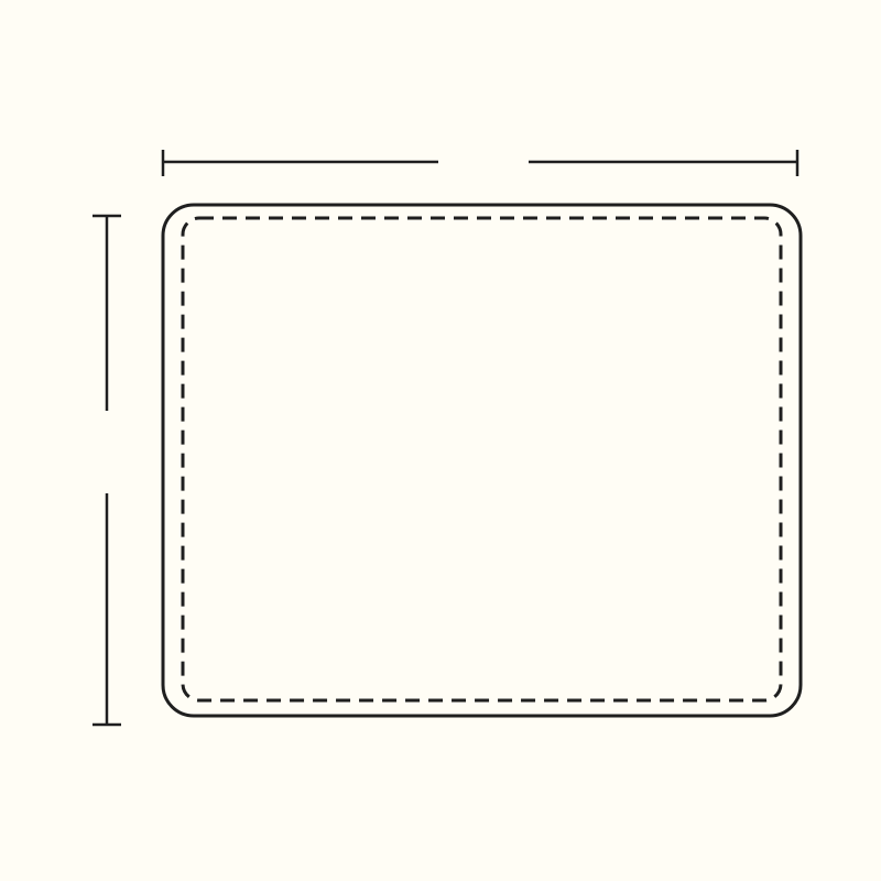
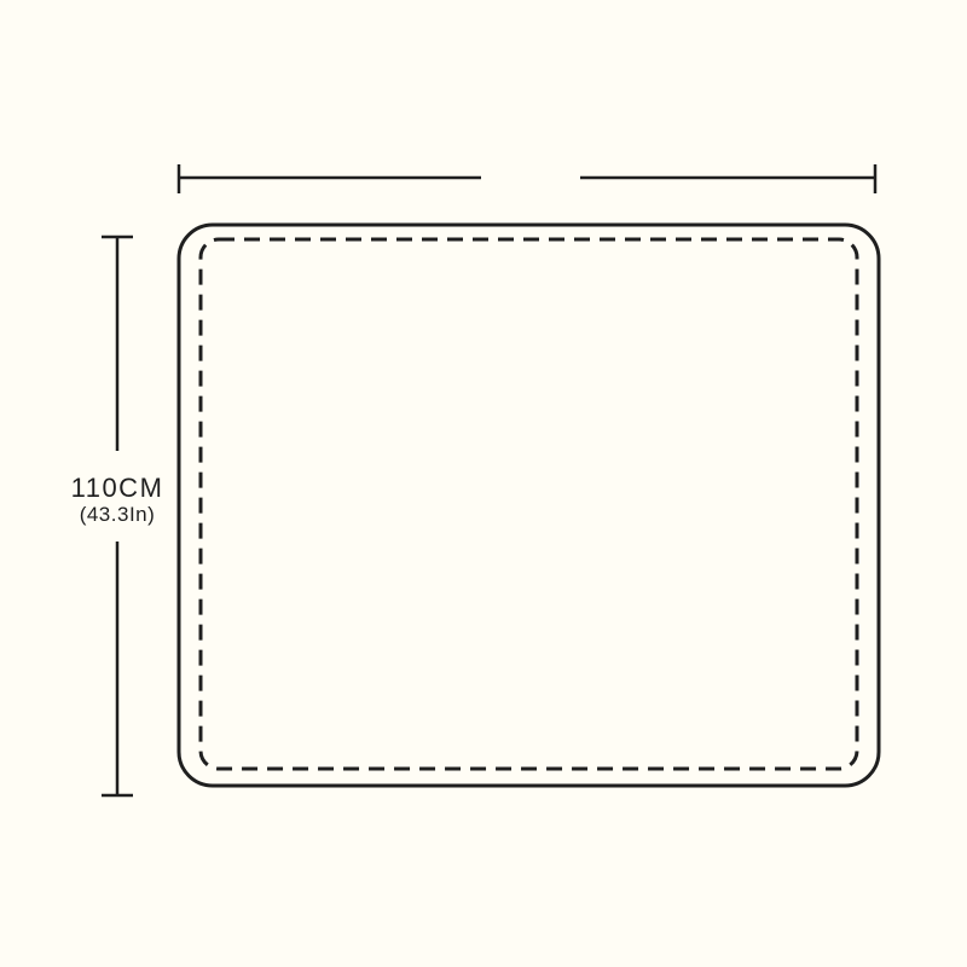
+ 110CM
+ (43.3In)
